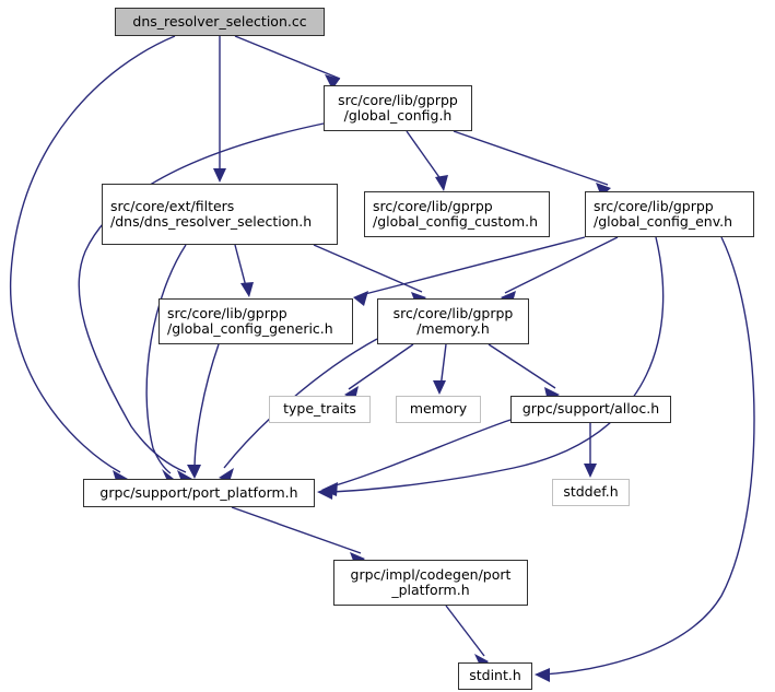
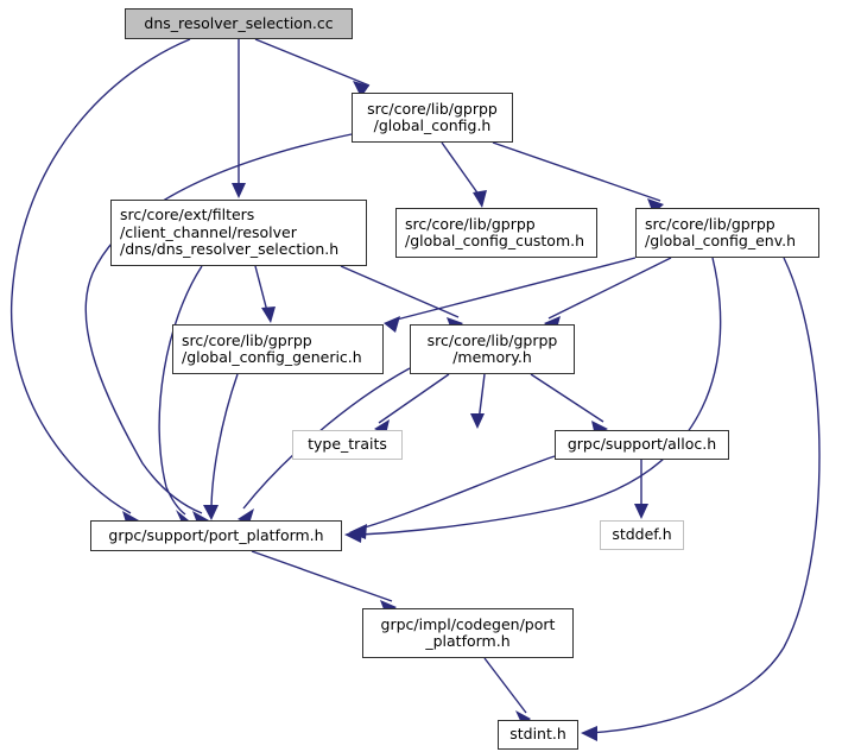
  dns_resolver_selection.cc
  src/core/lib/gprpp
  /global_config.h
  src/core/ext/filters
+ /client_channel/resolver
  /dns/dns_resolver_selection.h
  src/core/lib/gprpp
  /global_config_custom.h
  src/core/lib/gprpp
  /global_config_env.h
  src/core/lib/gprpp
  /global_config_generic.h
  src/core/lib/gprpp
  /memory.h
  type_traits
- memory
  grpc/support/alloc.h
  grpc/support/port_platform.h
  stddef.h
  grpc/impl/codegen/port
  _platform.h
  stdint.h
